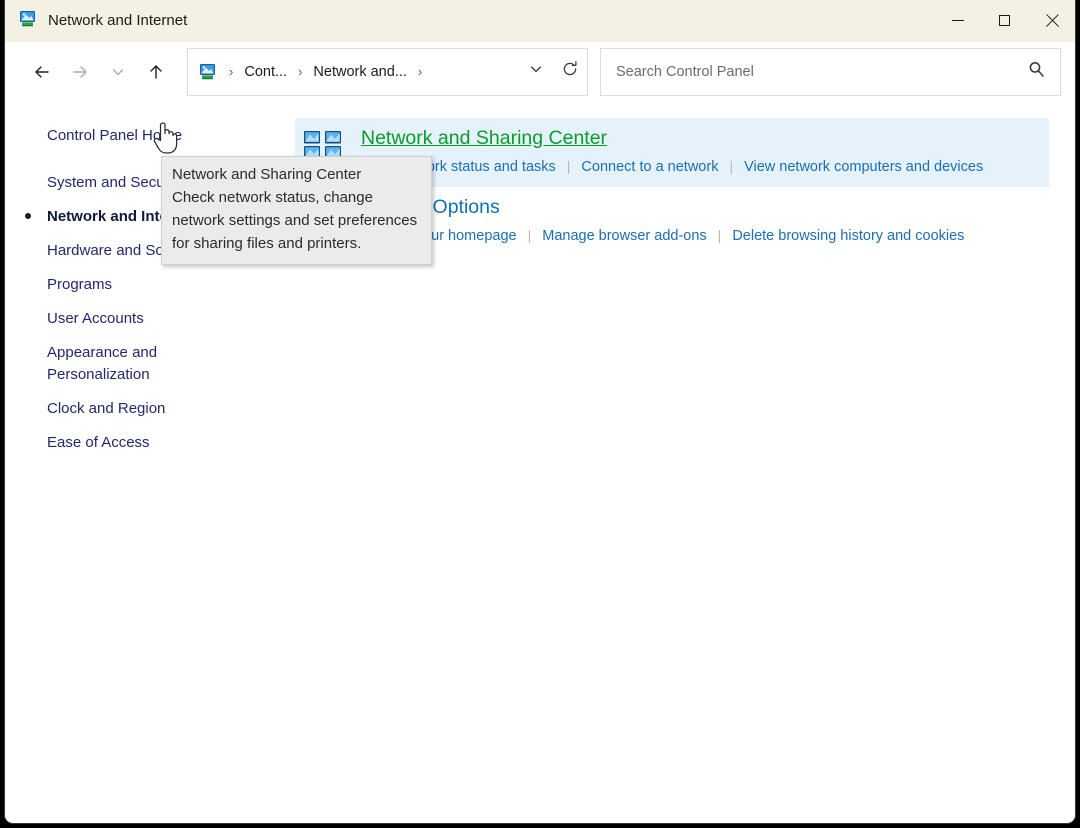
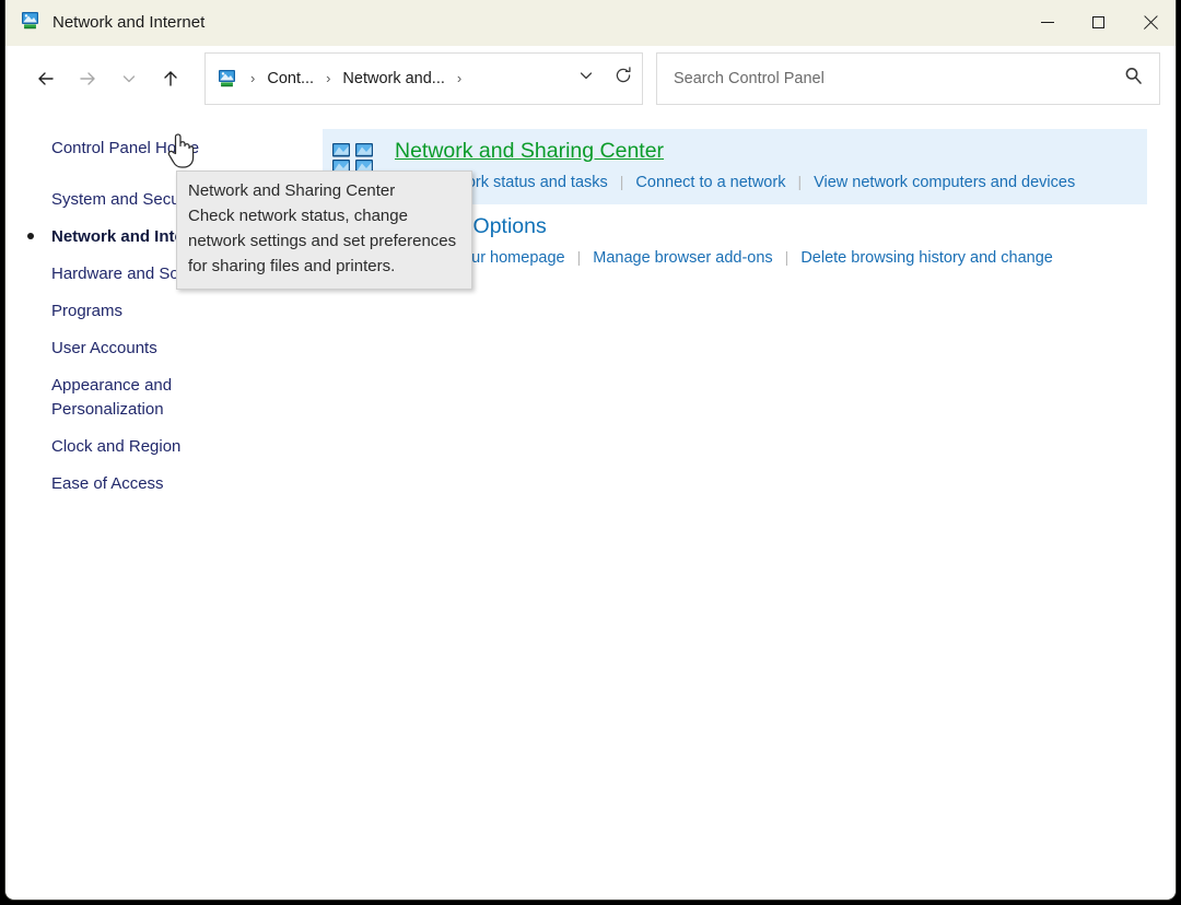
  Network and Internet
  ›
  Cont...
  ›
  Network and...
  ›
  Search Control Panel
  Control Panel Hoe
  System and Sec
  Network and Int
  Hardware and So
  Programs
  User Accounts
  Appearance and Personalization
  Clock and Region
  Ease of Access
  Network and Sharing Center
  |
  Connect to a network
  |
  View network computers and devices
  |
  Manage browser add-ons
  |
- Delete browsing history and cookies
+ Delete browsing history and change
  Network and Sharing Center
  Check network status, change
  network settings and set preferences
  for sharing files and printers.
